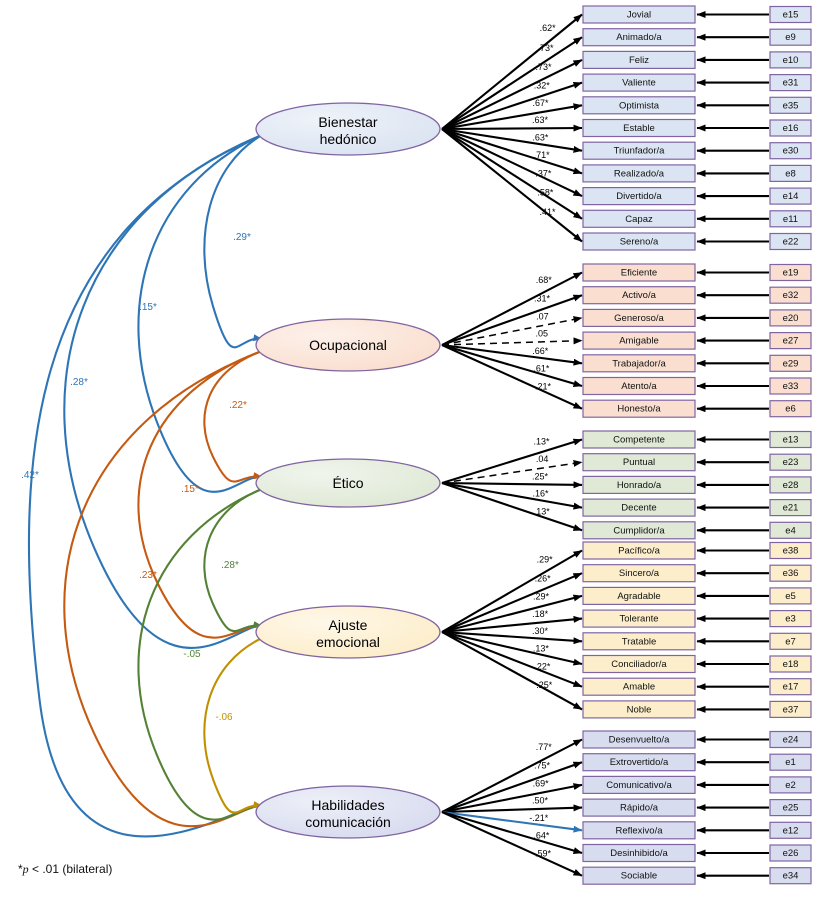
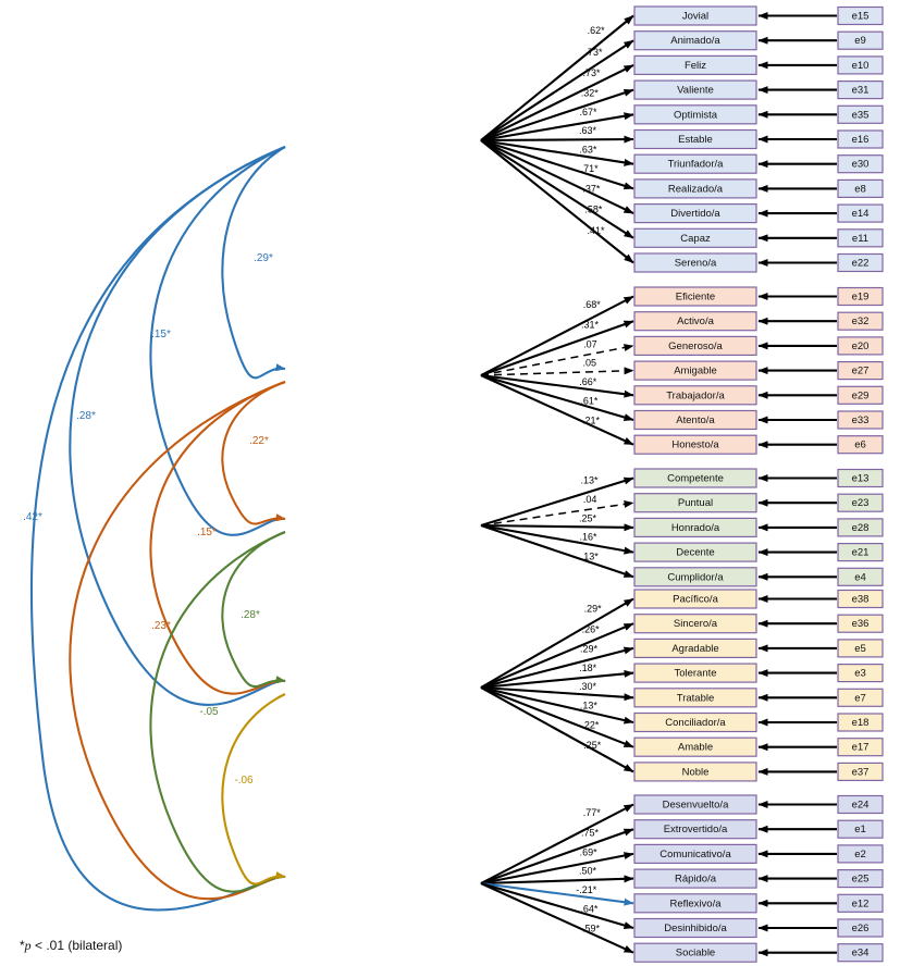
  Jovial
  Animado/a
  Feliz
  Valiente
  Optimista
  Estable
  Triunfador/a
  Realizado/a
  Divertido/a
  Capaz
  Sereno/a
  Eficiente
  Activo/a
  Generoso/a
  Amigable
  Trabajador/a
  Atento/a
  Honesto/a
  Competente
  Puntual
  Honrado/a
  Decente
  Cumplidor/a
  Pacífico/a
  Sincero/a
  Agradable
  Tolerante
  Tratable
  Conciliador/a
  Amable
  Noble
  Desenvuelto/a
  Extrovertido/a
  Comunicativo/a
  Rápido/a
  Reflexivo/a
  Desinhibido/a
  Sociable
  e15
  e9
  e10
  e31
  e35
  e16
  e30
  e8
  e14
  e11
  e22
  e19
  e32
  e20
  e27
  e29
  e33
  e6
  e13
  e23
  e28
  e21
  e4
  e38
  e36
  e5
  e3
  e7
  e18
  e17
  e37
  e24
  e1
  e2
  e25
  e12
  e26
  e34
- Bienestar
- hedónico
- Ocupacional
- Ético
- Ajuste
- emocional
- Habilidades
- comunicación
  .62*
  .73*
  .73*
  .32*
  .67*
  .63*
  .63*
  .71*
  .37*
  .58*
  .41*
  .68*
  .31*
  .07
  .05
  .66*
  .61*
  .21*
  .13*
  .04
  .25*
  .16*
  .13*
  .29*
  .26*
  .29*
  .18*
  .30*
  .13*
  .22*
  .25*
  .77*
  .75*
  .69*
  .50*
  -.21*
  .64*
  .59*
  .29*
  .15*
  .28*
  .42*
  .22*
  .15*
  .23*
  .28*
  -.05
  -.06
  *p < .01 (bilateral)
